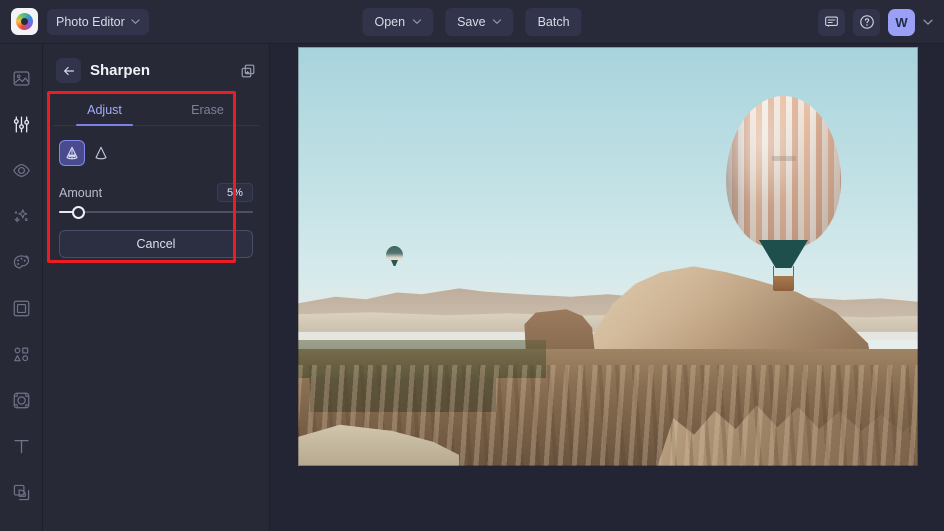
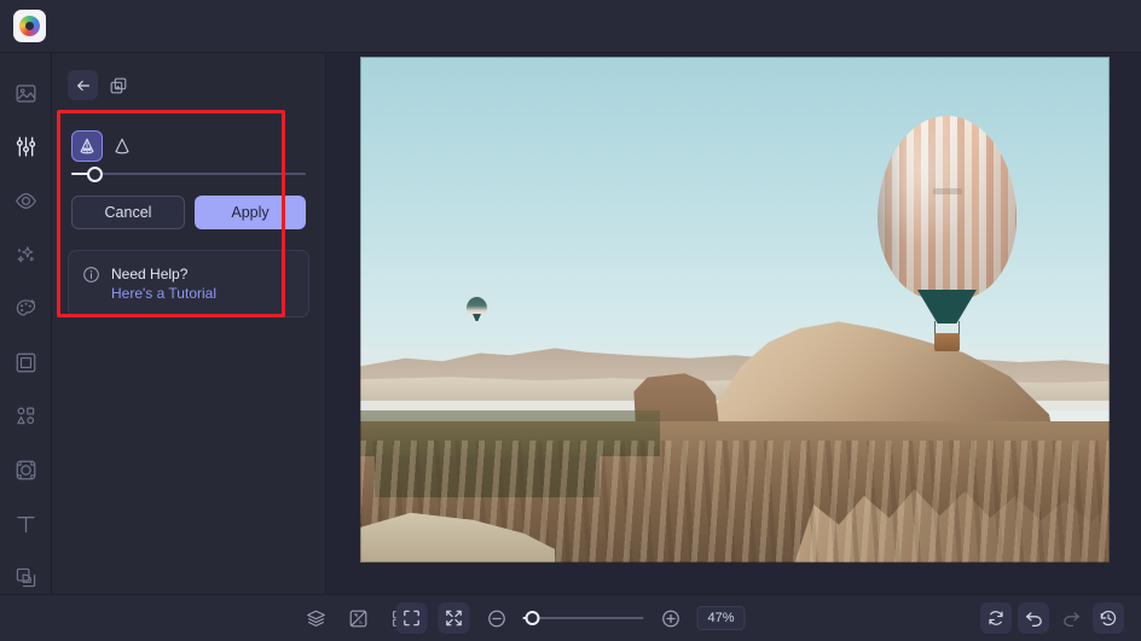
- Photo Editor
- Open
- Save
- Batch
- W
- Sharpen
- Adjust
- Erase
- Amount
- 5%
  Cancel
+ Apply
+ Need Help?
+ Here's a Tutorial
+ 47%
